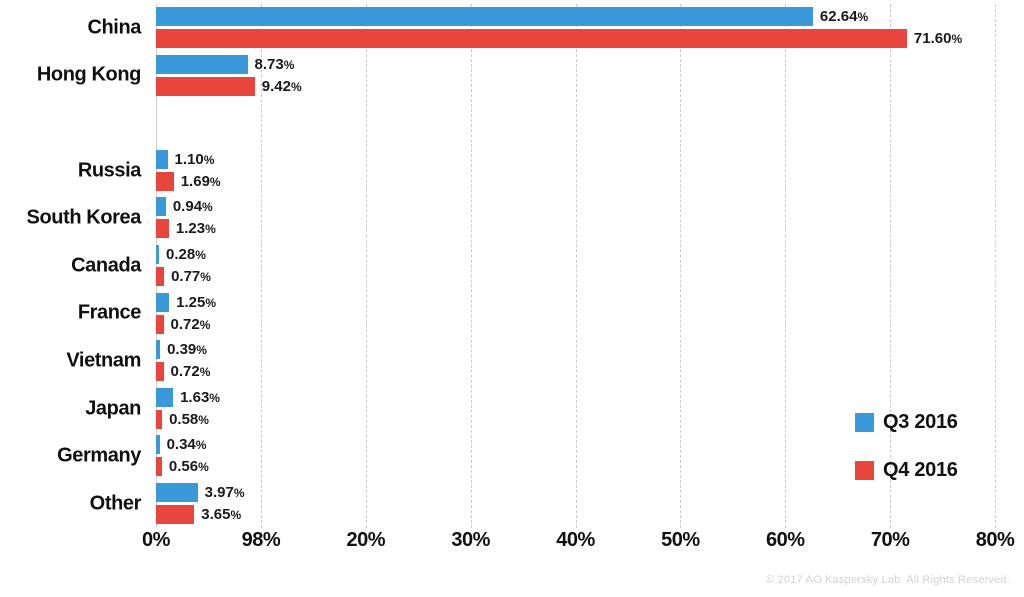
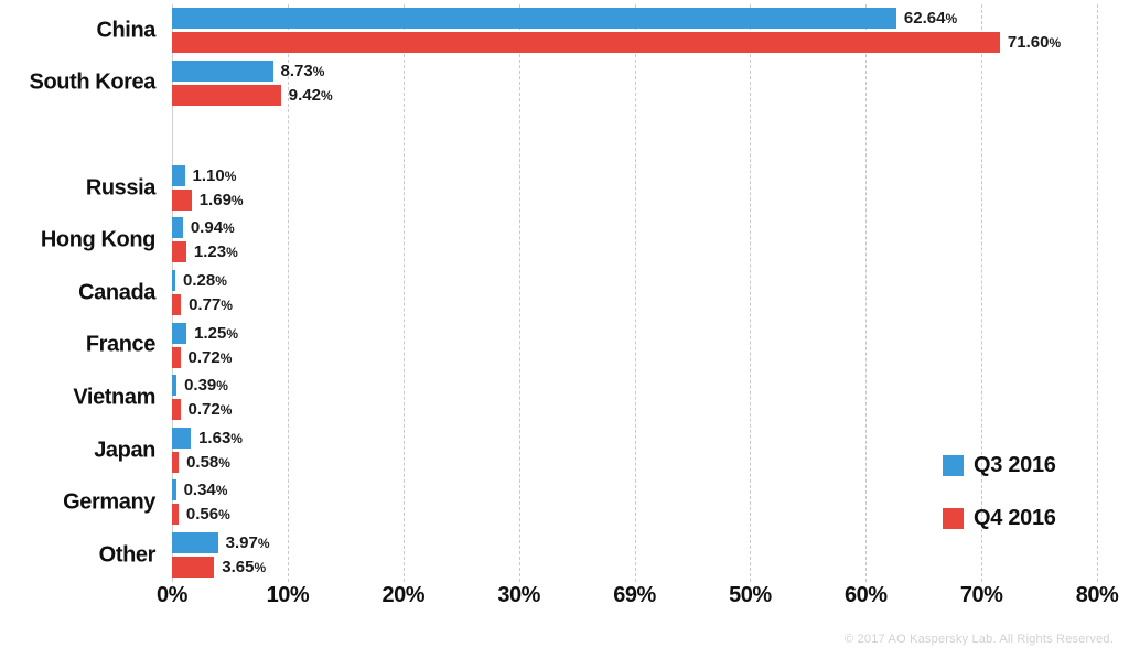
  China
  62.64%
  71.60%
- Hong Kong
+ South Korea
  8.73%
  9.42%
  Russia
  1.10%
  1.69%
- South Korea
+ Hong Kong
  0.94%
  1.23%
  Canada
  0.28%
  0.77%
  France
  1.25%
  0.72%
  Vietnam
  0.39%
  0.72%
  Japan
  1.63%
  0.58%
  Germany
  0.34%
  0.56%
  Other
  3.97%
  3.65%
  0%
- 98%
+ 10%
  20%
  30%
- 40%
+ 69%
  50%
  60%
  70%
  80%
  Q3 2016
  Q4 2016
  © 2017 AO Kaspersky Lab. All Rights Reserved.
